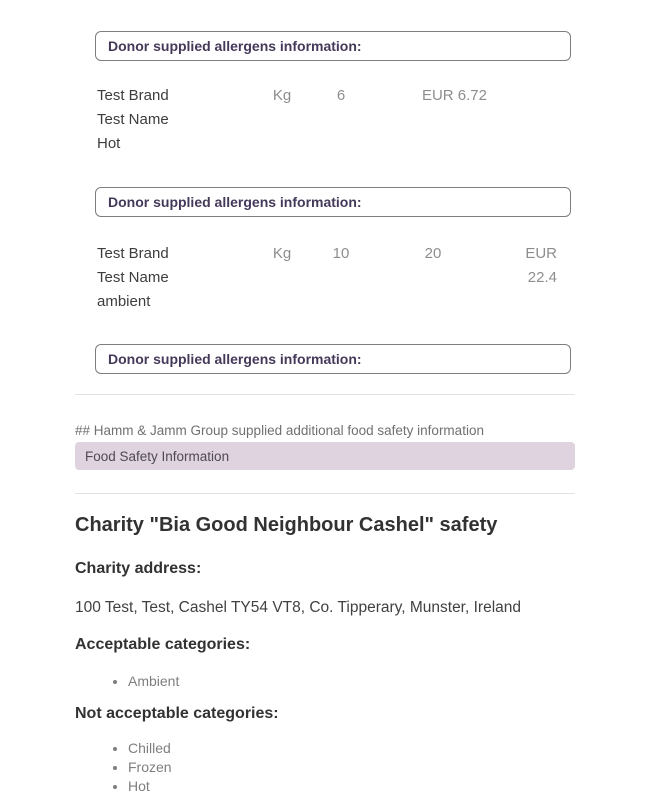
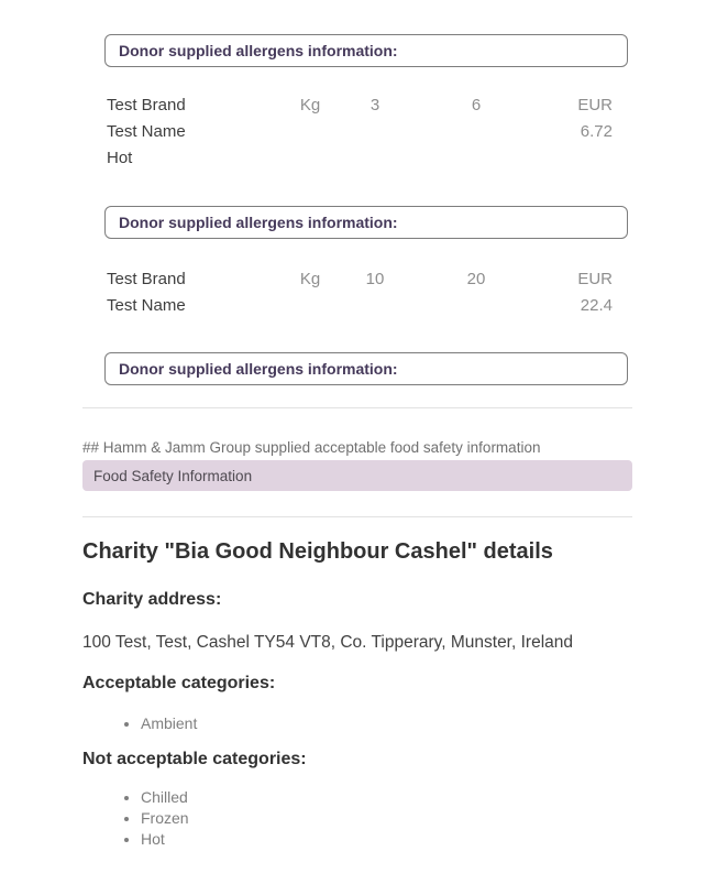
  Donor supplied allergens information:
  Test Brand
  Test Name
  Hot
  Kg
+ 3
  6
  EUR 6.72
  Donor supplied allergens information:
  Test Brand
  Test Name
- ambient
  Kg
  10
  20
  EUR 22.4
  Donor supplied allergens information:
- ## Hamm & Jamm Group supplied additional food safety information
+ ## Hamm & Jamm Group supplied acceptable food safety information
  Food Safety Information
- Charity "Bia Good Neighbour Cashel" safety
+ Charity "Bia Good Neighbour Cashel" details
  Charity address:
  100 Test, Test, Cashel TY54 VT8, Co. Tipperary, Munster, Ireland
  Acceptable categories:
  Ambient
  Not acceptable categories:
  Chilled
  Frozen
  Hot
